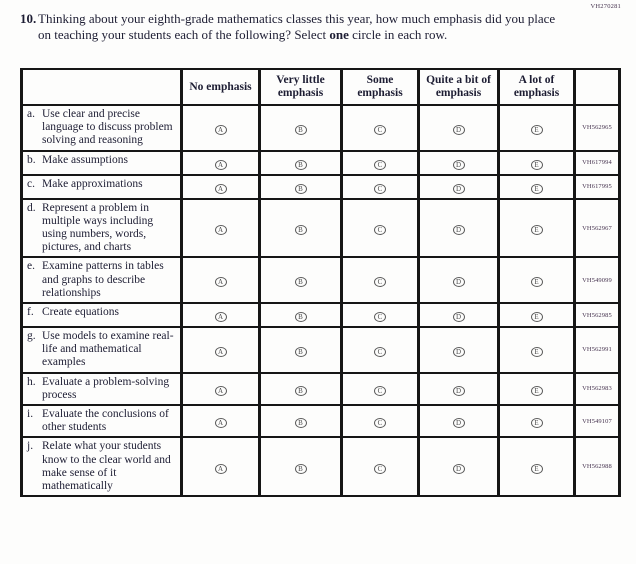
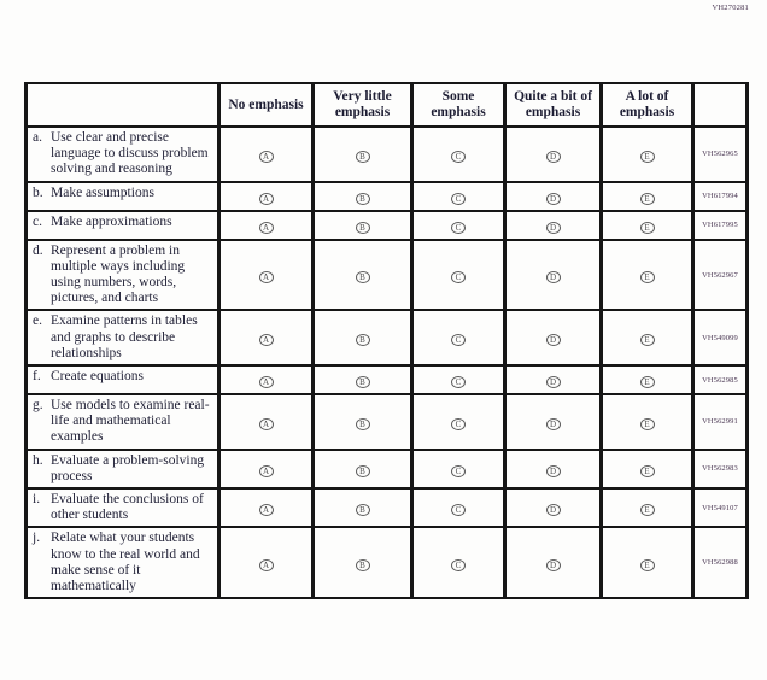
- 10.
- Thinking about your eighth-grade mathematics classes this year, how much emphasis did you place on teaching your students each of the following? Select one circle in each row.
  	No emphasis	Very little emphasis	Some emphasis	Quite a bit of emphasis	A lot of emphasis
  a. Use clear and precise language to discuss problem solving and reasoning	A	B	C	D	E
  b. Make assumptions	A	B	C	D	E
  c. Make approximations	A	B	C	D	E
  d. Represent a problem in multiple ways including using numbers, words, pictures, and charts	A	B	C	D	E
  e. Examine patterns in tables and graphs to describe relationships	A	B	C	D	E
  f. Create equations	A	B	C	D	E
  g. Use models to examine real-life and mathematical examples	A	B	C	D	E
  h. Evaluate a problem-solving process	A	B	C	D	E
  i. Evaluate the conclusions of other students	A	B	C	D	E
- j. Relate what your students know to the clear world and make sense of it mathematically	A	B	C	D	E
+ j. Relate what your students know to the real world and make sense of it mathematically	A	B	C	D	E
